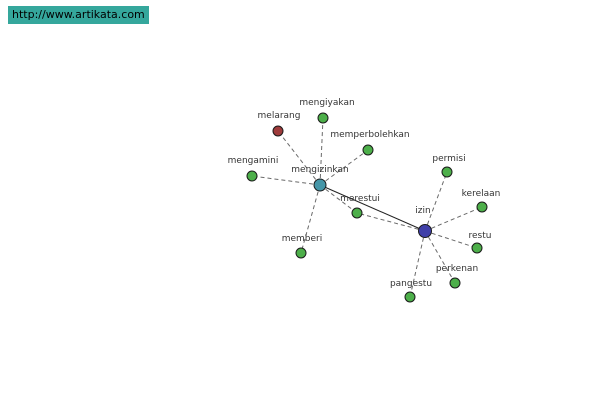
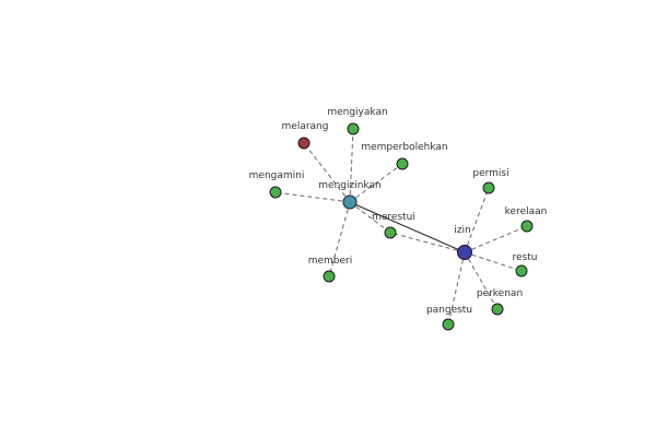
- http://www.artikata.com
  mengizinkan
  izin
  mengiyakan
  melarang
  memperbolehkan
  mengamini
  merestui
  memberi
  permisi
  kerelaan
  restu
  perkenan
  pangestu
